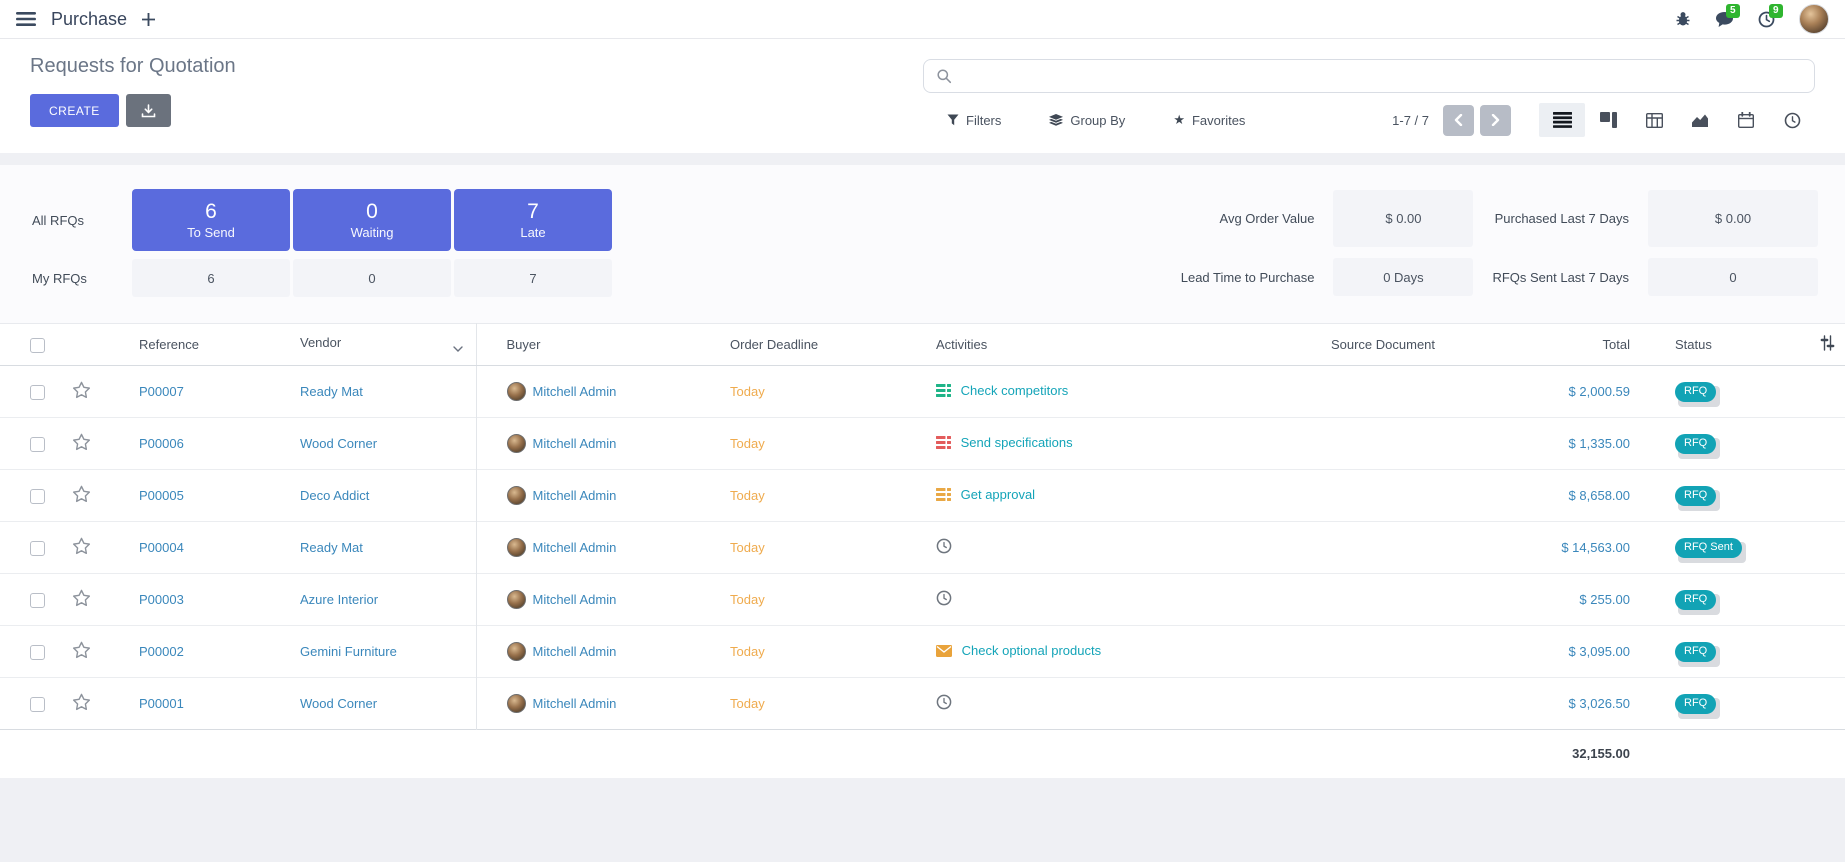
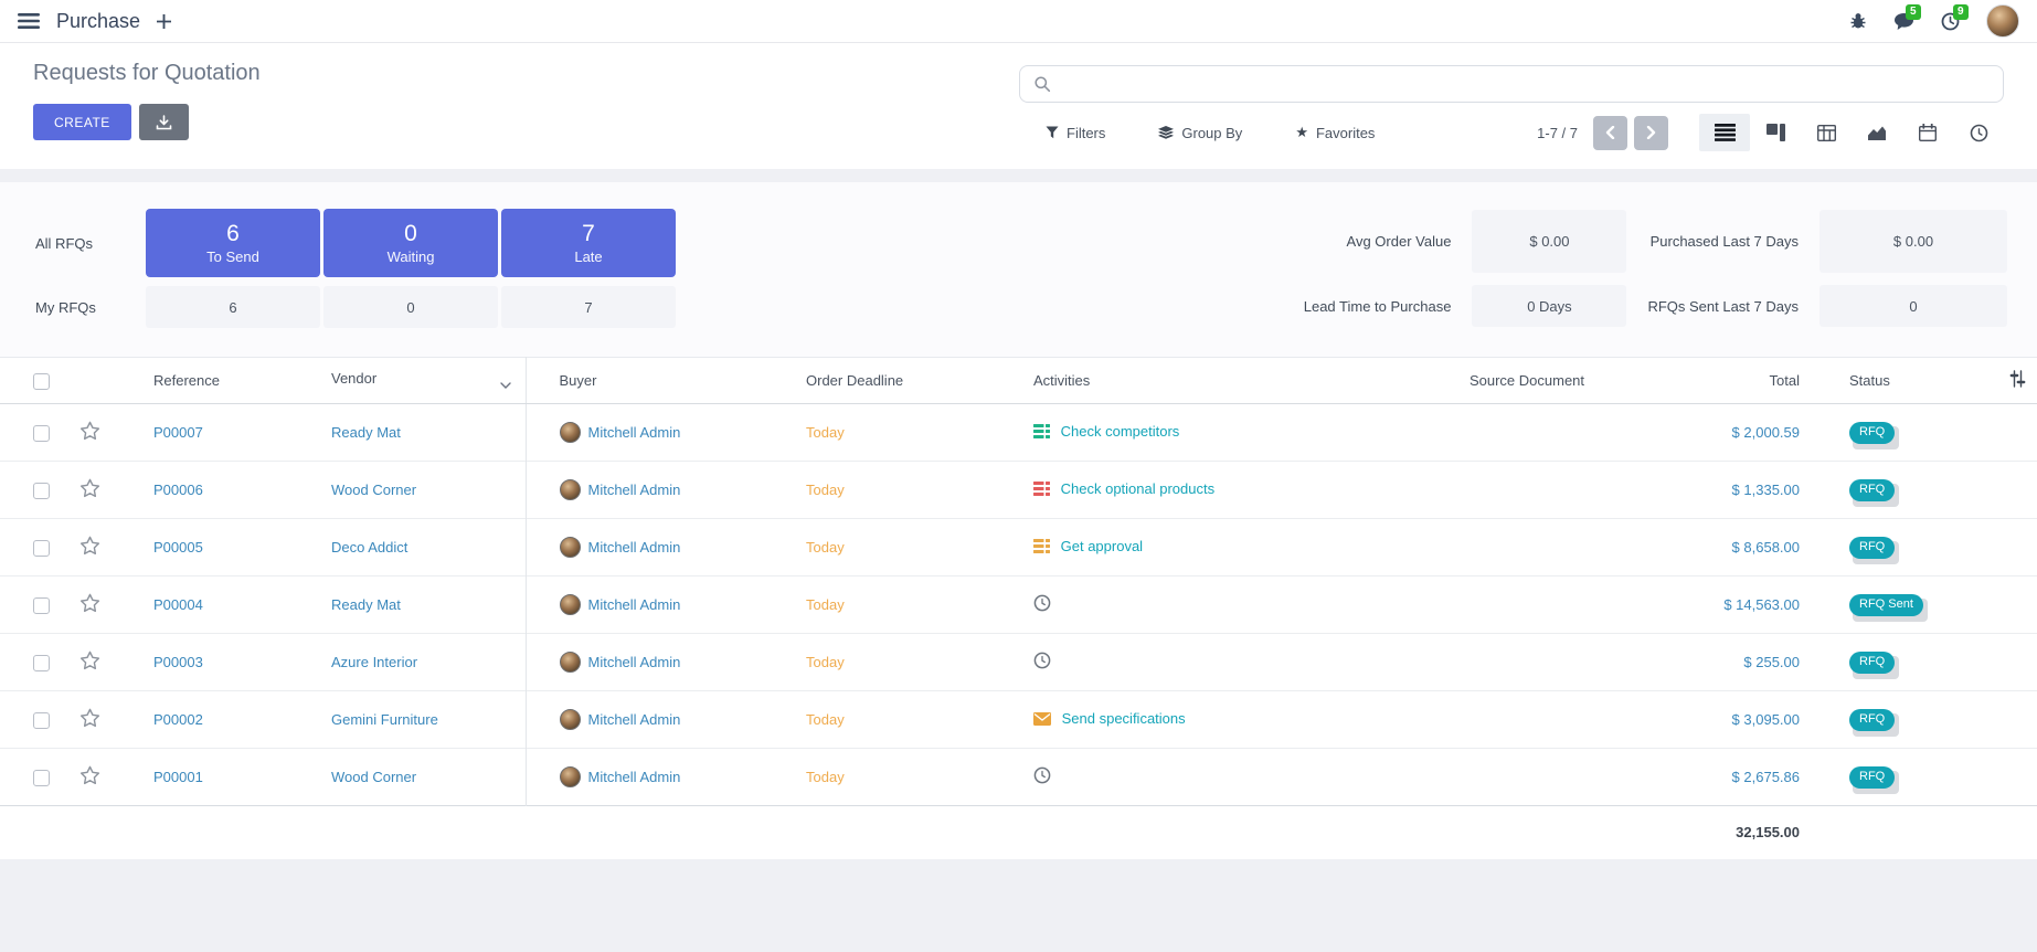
  Purchase
  5
  9
  Requests for Quotation
  CREATE
  Filters
  Group By
  ★
  Favorites
  1-7 / 7
  All RFQs
  6
  To Send
  0
  Waiting
  7
  Late
  My RFQs
  6
  0
  7
  Avg Order Value
  $ 0.00
  Purchased Last 7 Days
  $ 0.00
  Lead Time to Purchase
  0 Days
  RFQs Sent Last 7 Days
  0
  		Reference	Vendor	Buyer	Order Deadline	Activities	Source Document	Total	Status
  		P00007	Ready Mat	Mitchell Admin	Today	Check competitors		$ 2,000.59	RFQ
- 		P00006	Wood Corner	Mitchell Admin	Today	Send specifications		$ 1,335.00	RFQ
+ 		P00006	Wood Corner	Mitchell Admin	Today	Check optional products		$ 1,335.00	RFQ
  		P00005	Deco Addict	Mitchell Admin	Today	Get approval		$ 8,658.00	RFQ
  		P00004	Ready Mat	Mitchell Admin	Today			$ 14,563.00	RFQ Sent
  		P00003	Azure Interior	Mitchell Admin	Today			$ 255.00	RFQ
- 		P00002	Gemini Furniture	Mitchell Admin	Today	Check optional products		$ 3,095.00	RFQ
+ 		P00002	Gemini Furniture	Mitchell Admin	Today	Send specifications		$ 3,095.00	RFQ
- 		P00001	Wood Corner	Mitchell Admin	Today			$ 3,026.50	RFQ
+ 		P00001	Wood Corner	Mitchell Admin	Today			$ 2,675.86	RFQ
  	32,155.00
